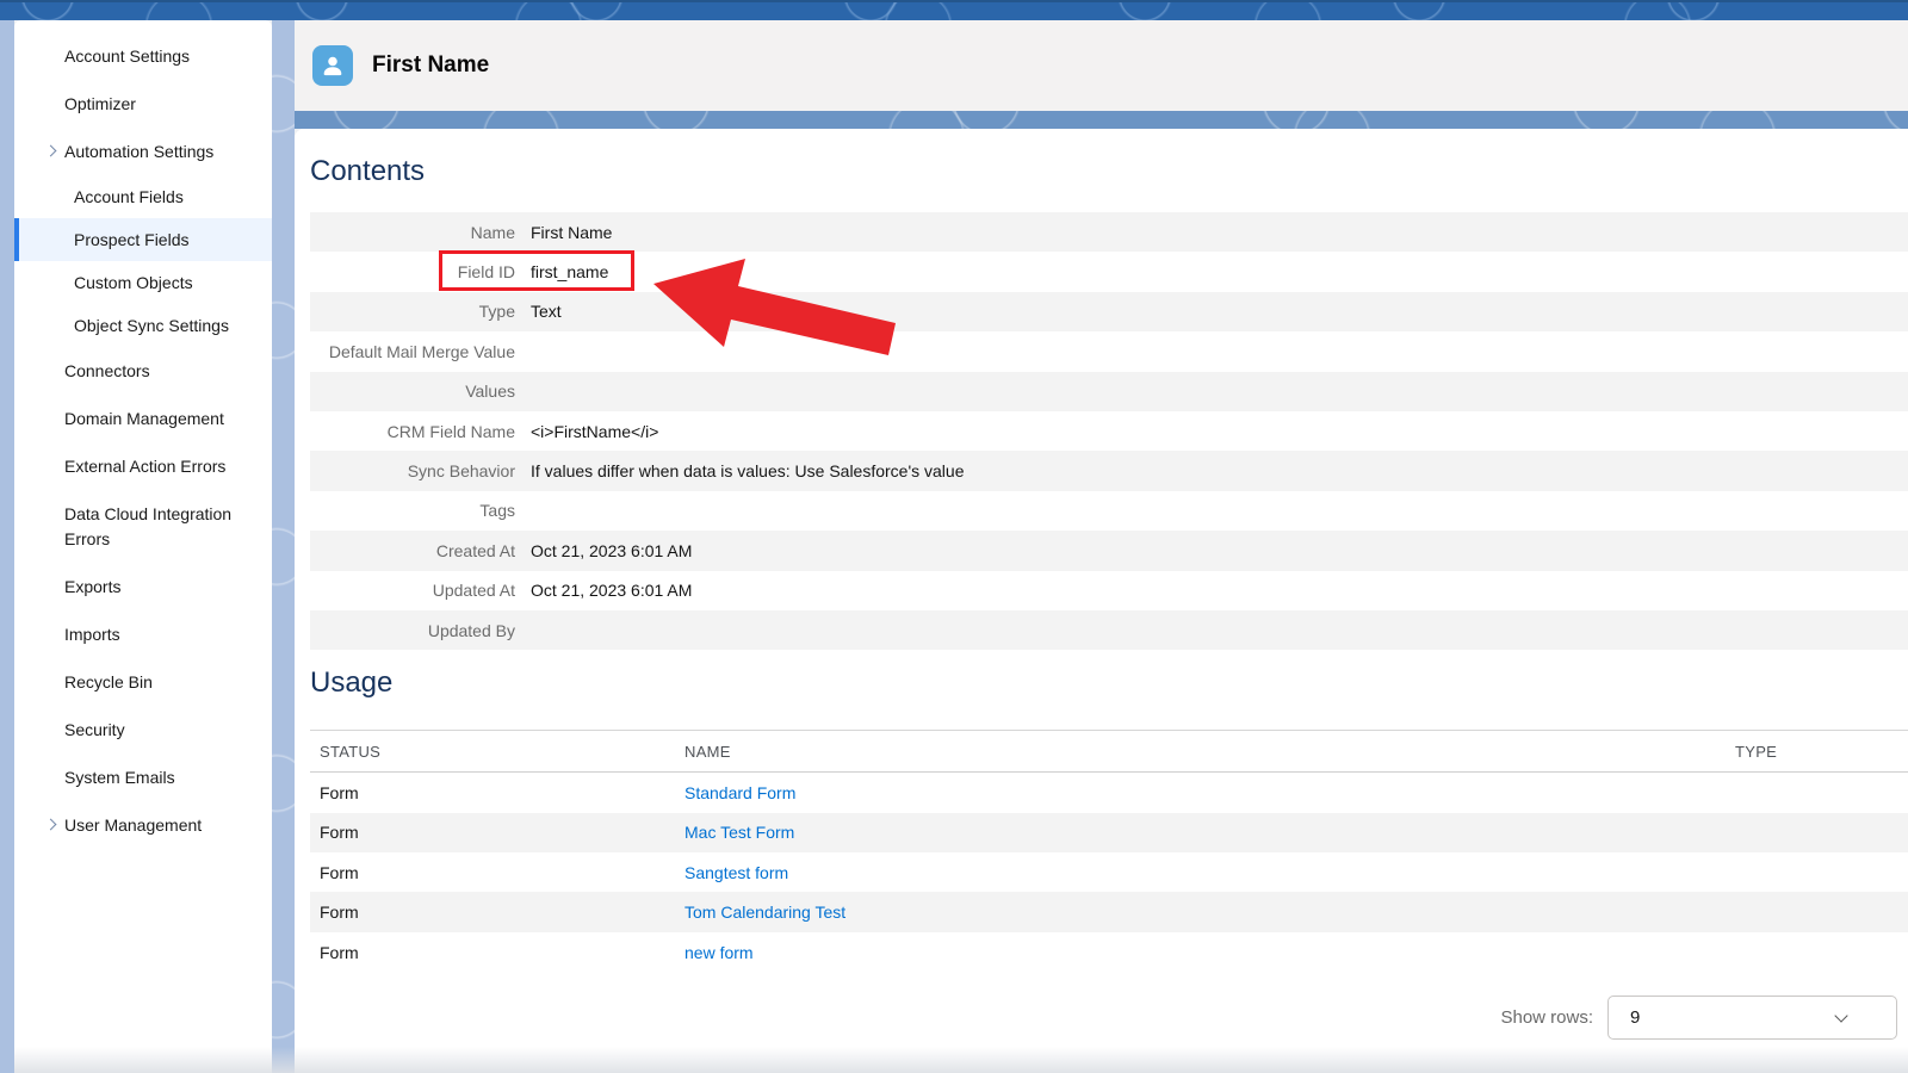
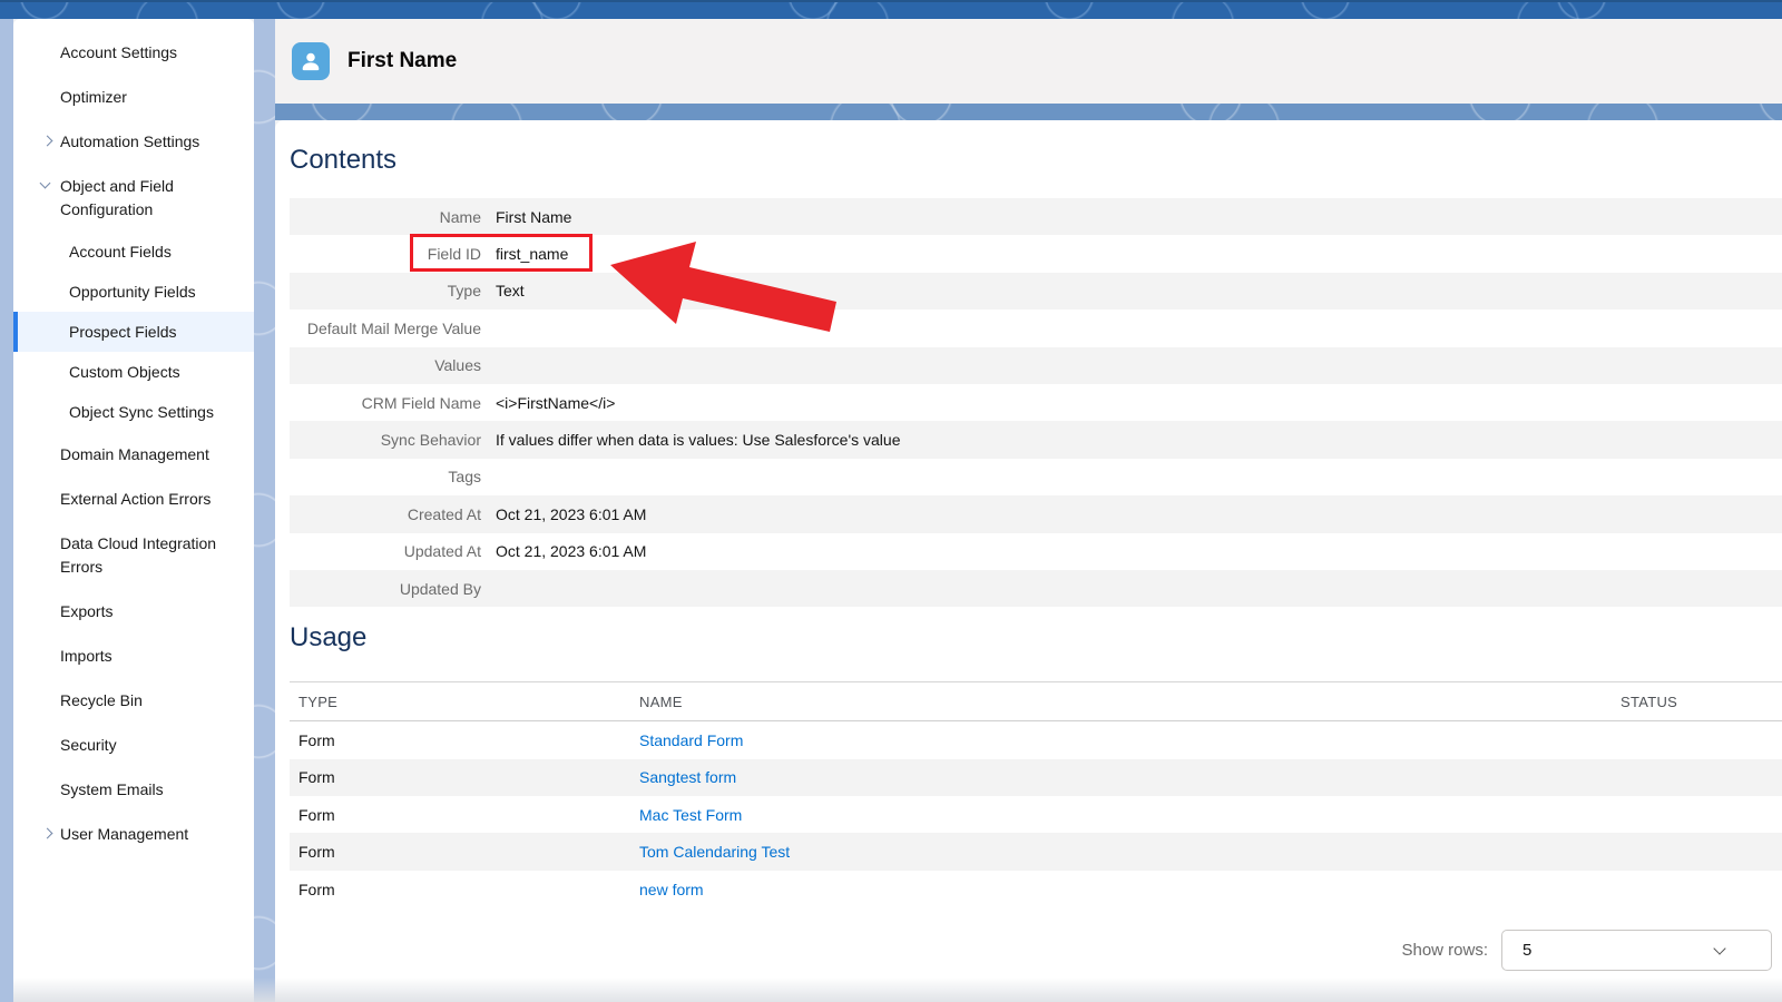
  Account Settings
  Optimizer
  Automation Settings
+ Object and Field Configuration
  Account Fields
+ Opportunity Fields
  Prospect Fields
  Custom Objects
  Object Sync Settings
- Connectors
  Domain Management
  External Action Errors
  Data Cloud Integration Errors
  Exports
  Imports
  Recycle Bin
  Security
  System Emails
  User Management
  First Name
  Contents
  Name
  First Name
  Field ID
  first_name
  Type
  Text
  Default Mail Merge Value
  Values
  CRM Field Name
  <i>FirstName</i>
  Sync Behavior
  If values differ when data is values: Use Salesforce's value
  Tags
  Created At
  Oct 21, 2023 6:01 AM
  Updated At
  Oct 21, 2023 6:01 AM
  Updated By
  Usage
- STATUS
+ TYPE
  NAME
- TYPE
+ STATUS
  Form
  Standard Form
  Form
- Mac Test Form
+ Sangtest form
  Form
- Sangtest form
+ Mac Test Form
  Form
  Tom Calendaring Test
  Form
  new form
  Show rows:
- 9
+ 5
